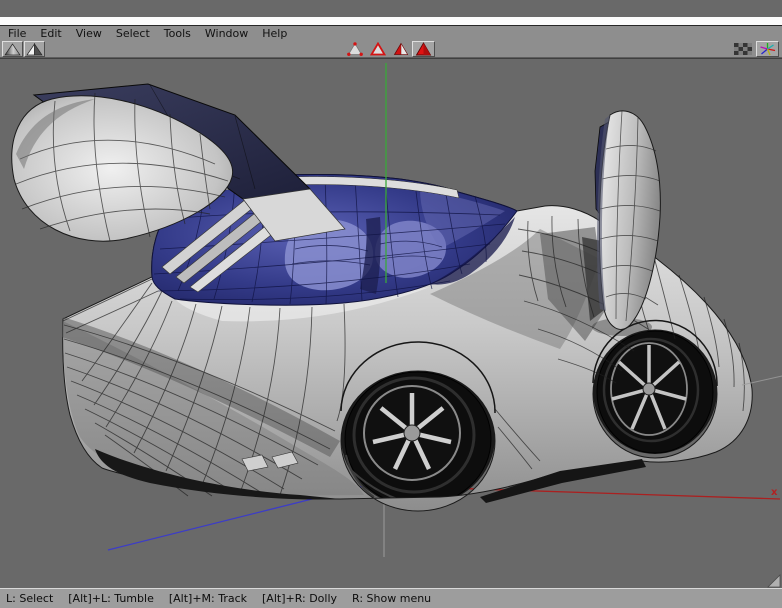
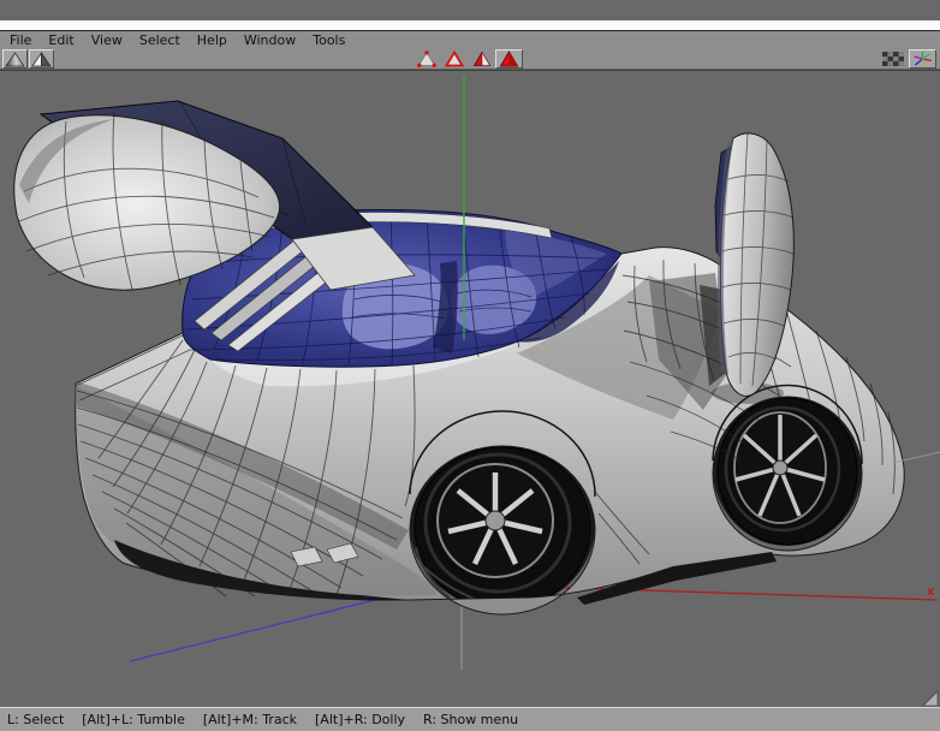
  File
  Edit
  View
  Select
- Tools
+ Help
  Window
- Help
+ Tools
  x
  L: Select
  [Alt]+L: Tumble
  [Alt]+M: Track
  [Alt]+R: Dolly
  R: Show menu
